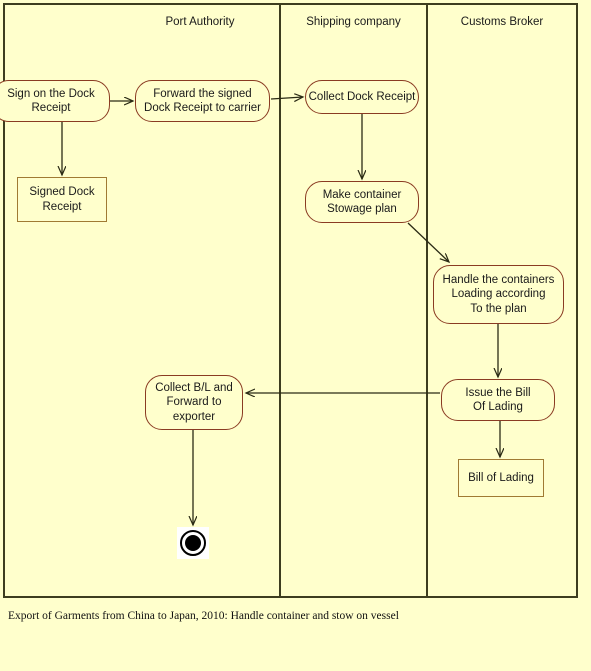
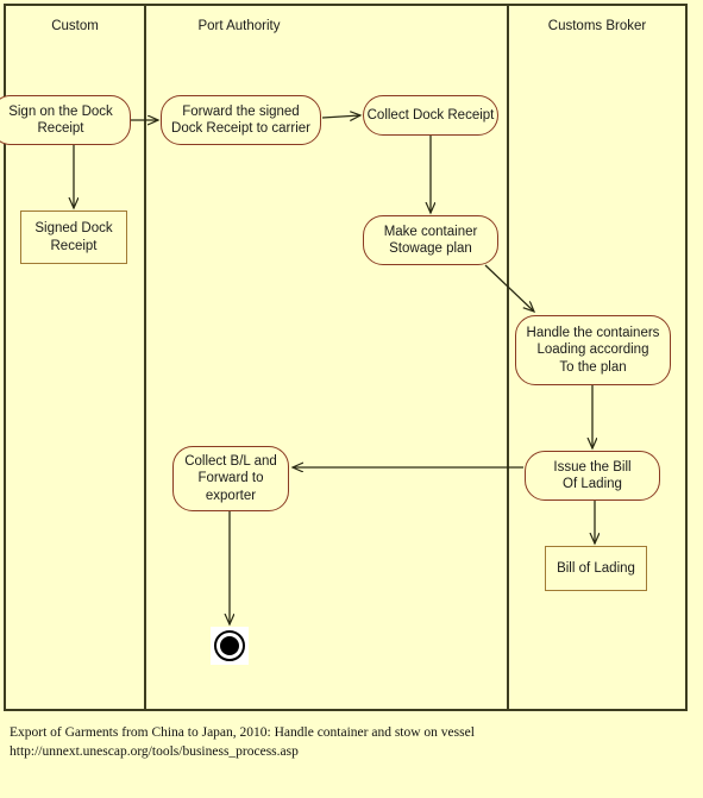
+ Custom
  Port Authority
- Shipping company
  Customs Broker
  Sign on the Dock
  Receipt
  Signed Dock
  Receipt
  Forward the signed
  Dock Receipt to carrier
  Collect Dock Receipt
  Make container
  Stowage plan
  Handle the containers
  Loading according
  To the plan
  Issue the Bill
  Of Lading
  Bill of Lading
  Collect B/L and
  Forward to
  exporter
  Export of Garments from China to Japan, 2010: Handle container and stow on vessel
+ http://unnext.unescap.org/tools/business_process.asp
